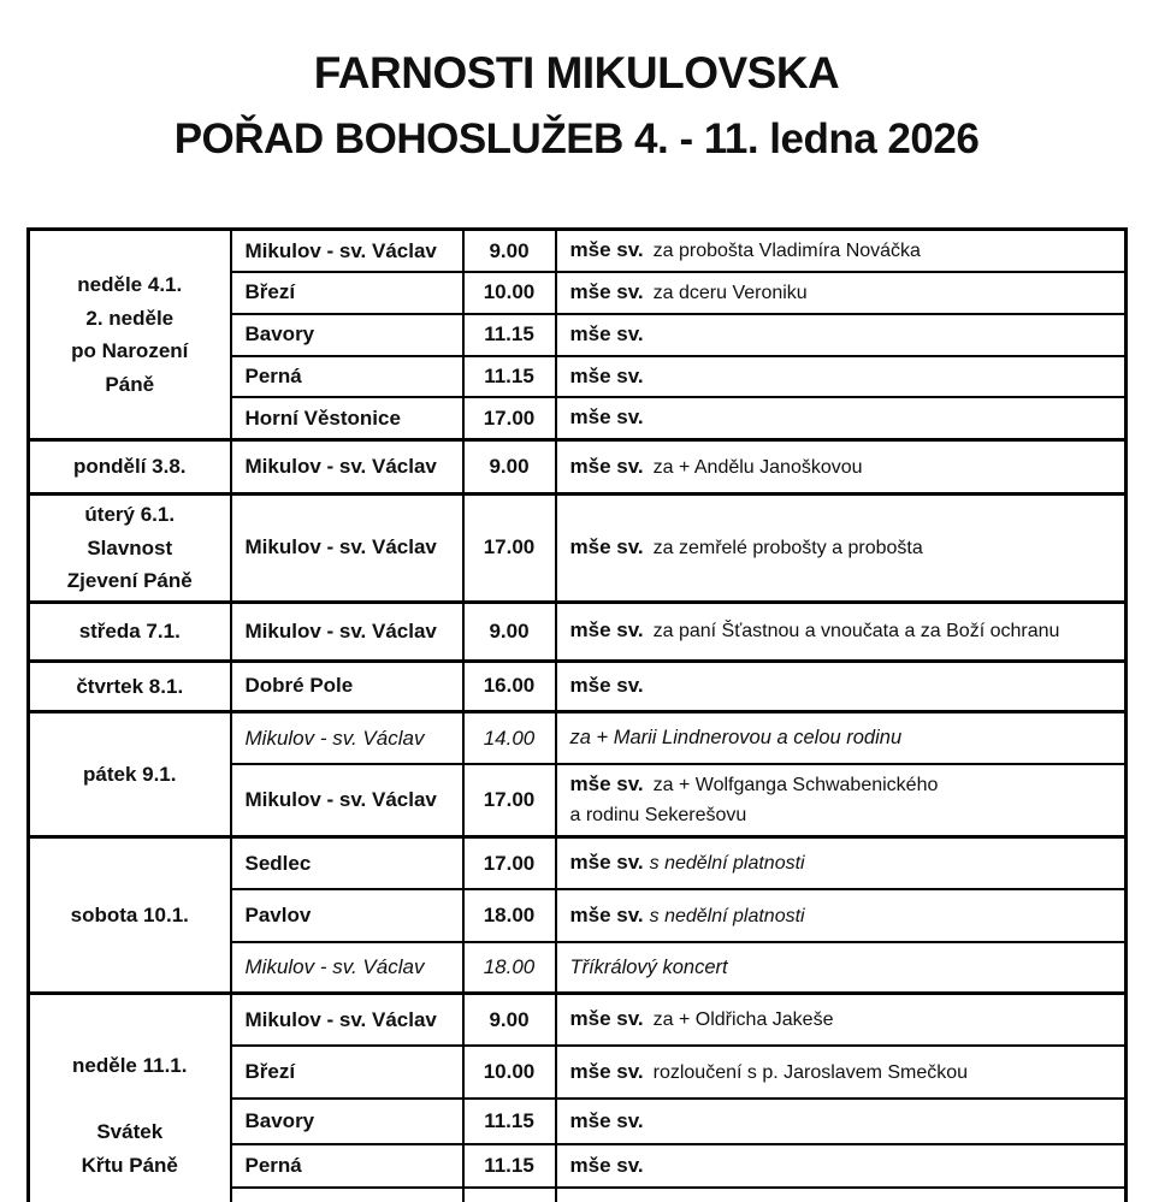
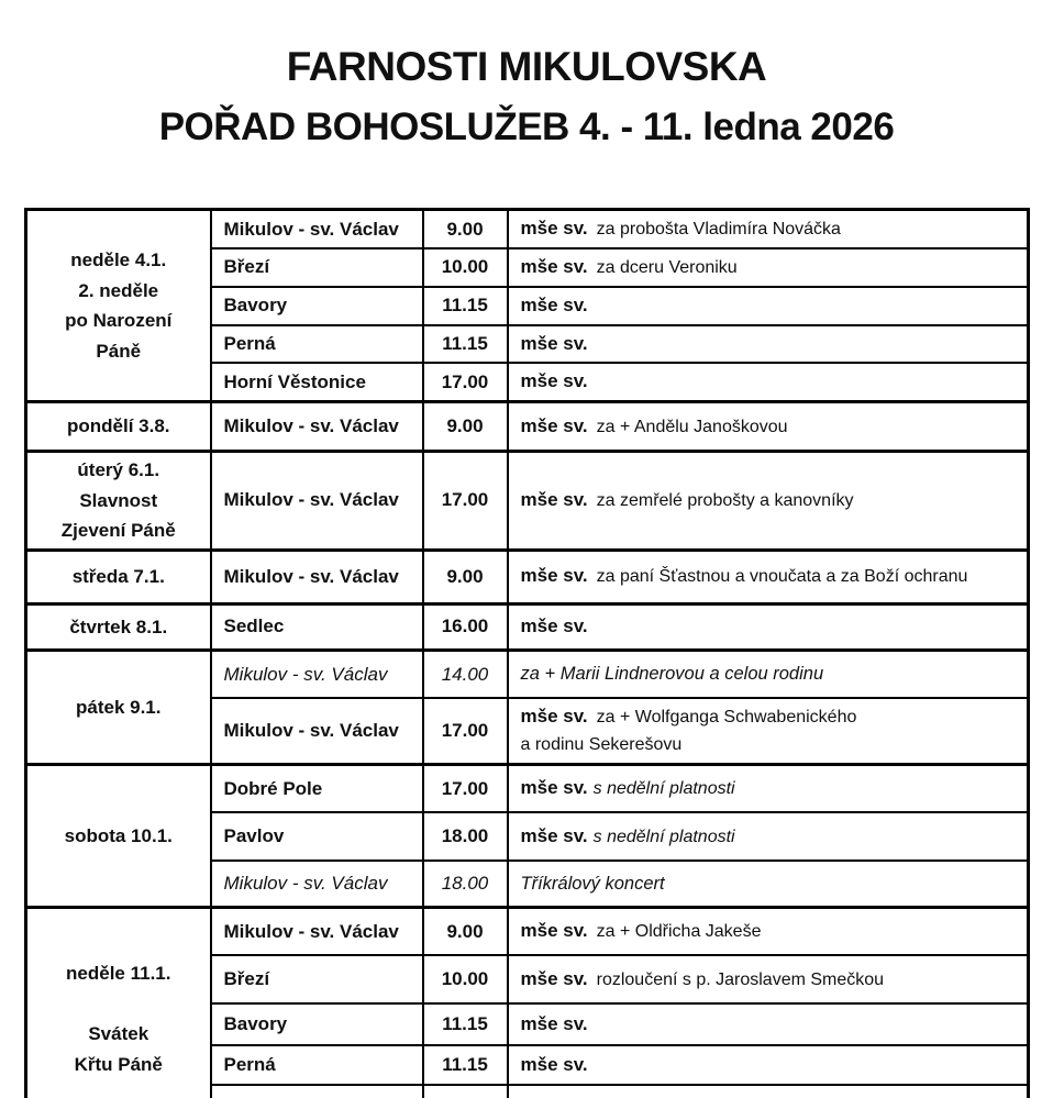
  FARNOSTI MIKULOVSKA
  POŘAD BOHOSLUŽEB 4. - 11. ledna 2026
  neděle 4.1. 2. neděle po Narození Páně	Mikulov - sv. Václav	9.00	mše sv. za probošta Vladimíra Nováčka
  Březí	10.00	mše sv. za dceru Veroniku
  Bavory	11.15	mše sv.
  Perná	11.15	mše sv.
  Horní Věstonice	17.00	mše sv.
  pondělí 3.8.	Mikulov - sv. Václav	9.00	mše sv. za + Andělu Janoškovou
- úterý 6.1. Slavnost Zjevení Páně	Mikulov - sv. Václav	17.00	mše sv. za zemřelé probošty a probošta
+ úterý 6.1. Slavnost Zjevení Páně	Mikulov - sv. Václav	17.00	mše sv. za zemřelé probošty a kanovníky
  středa 7.1.	Mikulov - sv. Václav	9.00	mše sv. za paní Šťastnou a vnoučata a za Boží ochranu
- čtvrtek 8.1.	Dobré Pole	16.00	mše sv.
+ čtvrtek 8.1.	Sedlec	16.00	mše sv.
  pátek 9.1.	Mikulov - sv. Václav	14.00	za + Marii Lindnerovou a celou rodinu
  Mikulov - sv. Václav	17.00	mše sv. za + Wolfganga Schwabenického a rodinu Sekerešovu
- sobota 10.1.	Sedlec	17.00	mše sv. s nedělní platnosti
+ sobota 10.1.	Dobré Pole	17.00	mše sv. s nedělní platnosti
  Pavlov	18.00	mše sv. s nedělní platnosti
  Mikulov - sv. Václav	18.00	Tříkrálový koncert
  neděle 11.1. Svátek Křtu Páně	Mikulov - sv. Václav	9.00	mše sv. za + Oldřicha Jakeše
  Březí	10.00	mše sv. rozloučení s p. Jaroslavem Smečkou
  Bavory	11.15	mše sv.
  Perná	11.15	mše sv.
